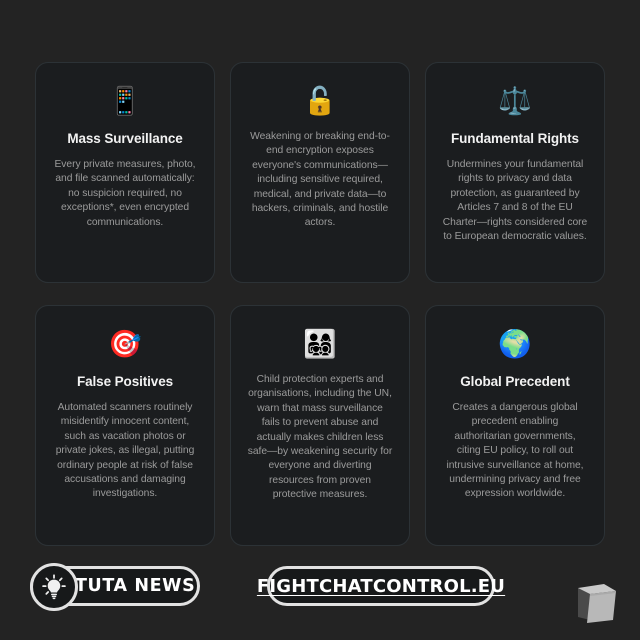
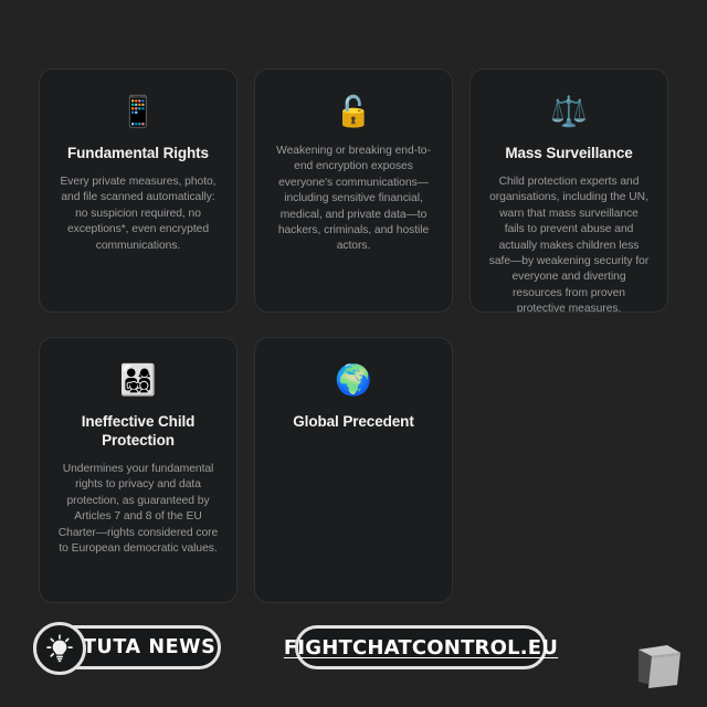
  📱
- Mass Surveillance
+ Fundamental Rights
  Every private measures, photo, and file scanned automatically: no suspicion required, no exceptions*, even encrypted communications.
  🔓
- Weakening or breaking end-to-end encryption exposes everyone's communications—including sensitive required, medical, and private data—to hackers, criminals, and hostile actors.
+ Weakening or breaking end-to-end encryption exposes everyone's communications—including sensitive financial, medical, and private data—to hackers, criminals, and hostile actors.
  ⚖️
- Fundamental Rights
+ Mass Surveillance
- Undermines your fundamental rights to privacy and data protection, as guaranteed by Articles 7 and 8 of the EU Charter—rights considered core to European democratic values.
+ Child protection experts and organisations, including the UN, warn that mass surveillance fails to prevent abuse and actually makes children less safe—by weakening security for everyone and diverting resources from proven protective measures.
- 🎯
- False Positives
- Automated scanners routinely misidentify innocent content, such as vacation photos or private jokes, as illegal, putting ordinary people at risk of false accusations and damaging investigations.
  👨‍👩‍👧‍👦
+ Ineffective Child Protection
- Child protection experts and organisations, including the UN, warn that mass surveillance fails to prevent abuse and actually makes children less safe—by weakening security for everyone and diverting resources from proven protective measures.
+ Undermines your fundamental rights to privacy and data protection, as guaranteed by Articles 7 and 8 of the EU Charter—rights considered core to European democratic values.
  🌍
  Global Precedent
- Creates a dangerous global precedent enabling authoritarian governments, citing EU policy, to roll out intrusive surveillance at home, undermining privacy and free expression worldwide.
  TUTA NEWS
  FIGHTCHATCONTROL.EU
